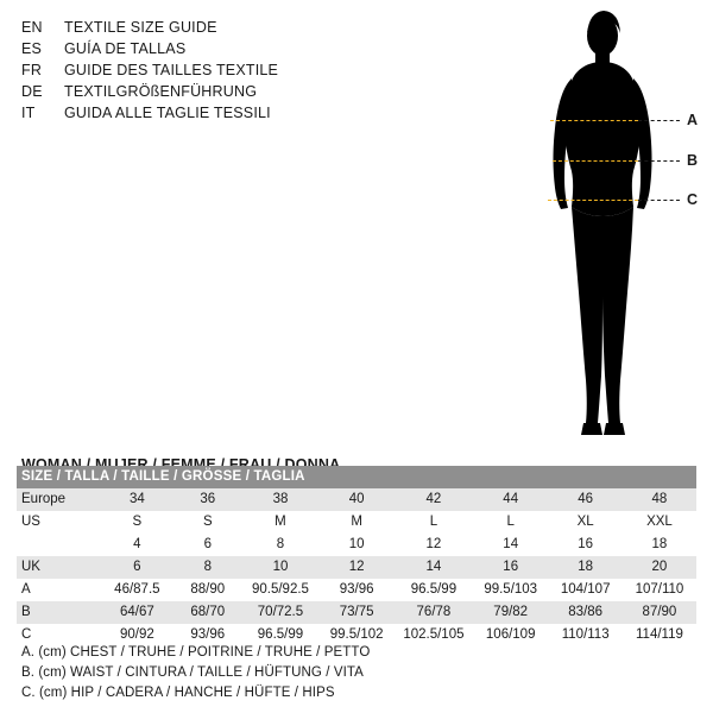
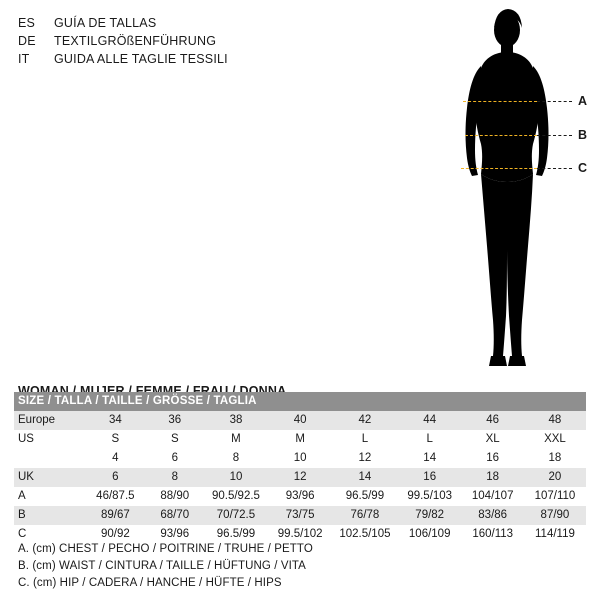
- EN
- TEXTILE SIZE GUIDE
  ES
  GUÍA DE TALLAS
- FR
- GUIDE DES TAILLES TEXTILE
  DE
  TEXTILGRÖßENFÜHRUNG
  IT
  GUIDA ALLE TAGLIE TESSILI
  A
  B
  C
  WOMAN / MUJER / FEMME / FRAU / DONNA
  SIZE / TALLA / TAILLE / GRÖSSE / TAGLIA
  Europe	34	36	38	40	42	44	46	48
  US	S	S	M	M	L	L	XL	XXL
  	4	6	8	10	12	14	16	18
  UK	6	8	10	12	14	16	18	20
  A	46/87.5	88/90	90.5/92.5	93/96	96.5/99	99.5/103	104/107	107/110
- B	64/67	68/70	70/72.5	73/75	76/78	79/82	83/86	87/90
+ B	89/67	68/70	70/72.5	73/75	76/78	79/82	83/86	87/90
- C	90/92	93/96	96.5/99	99.5/102	102.5/105	106/109	110/113	114/119
+ C	90/92	93/96	96.5/99	99.5/102	102.5/105	106/109	160/113	114/119
- A. (cm) CHEST / TRUHE / POITRINE / TRUHE / PETTO
+ A. (cm) CHEST / PECHO / POITRINE / TRUHE / PETTO
  B. (cm) WAIST / CINTURA / TAILLE / HÜFTUNG / VITA
  C. (cm) HIP / CADERA / HANCHE / HÜFTE / HIPS
